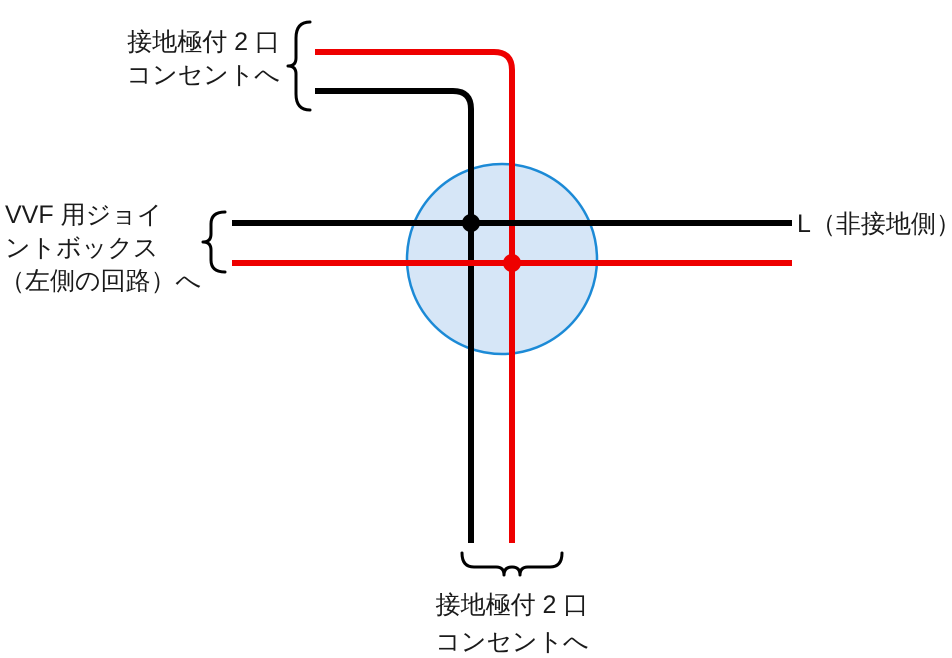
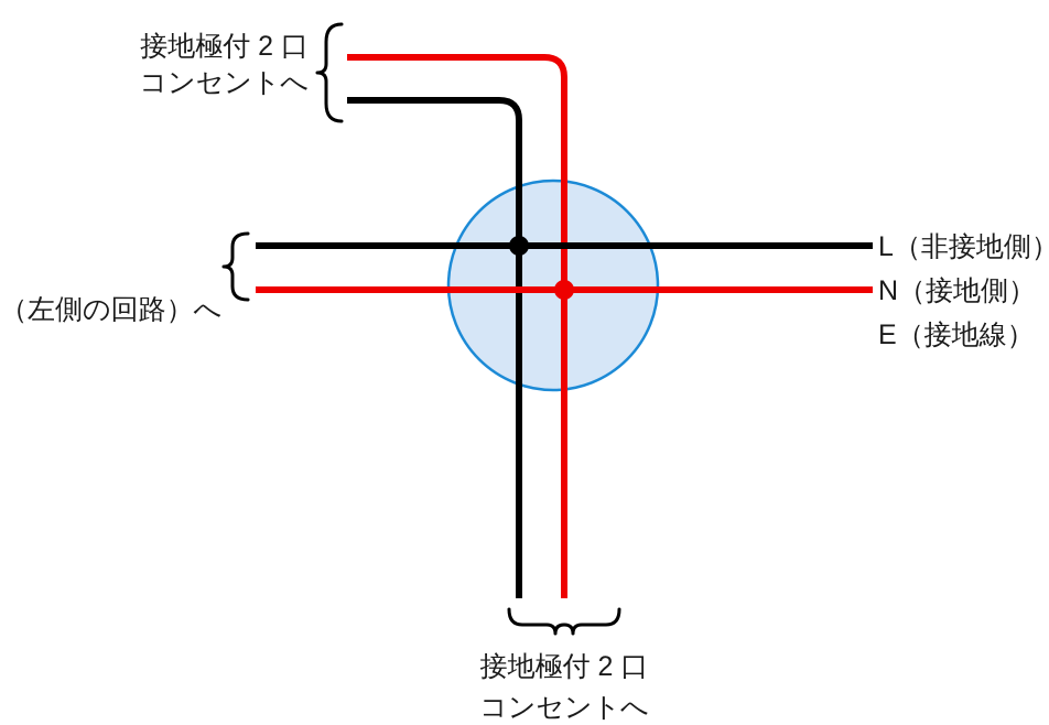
  接地極付 2 口
  コンセントへ
- VVF 用ジョイ
- ントボックス
  （左側の回路）へ
  L（非接地側）
+ N（接地側）
+ E（接地線）
  接地極付 2 口
  コンセントへ
